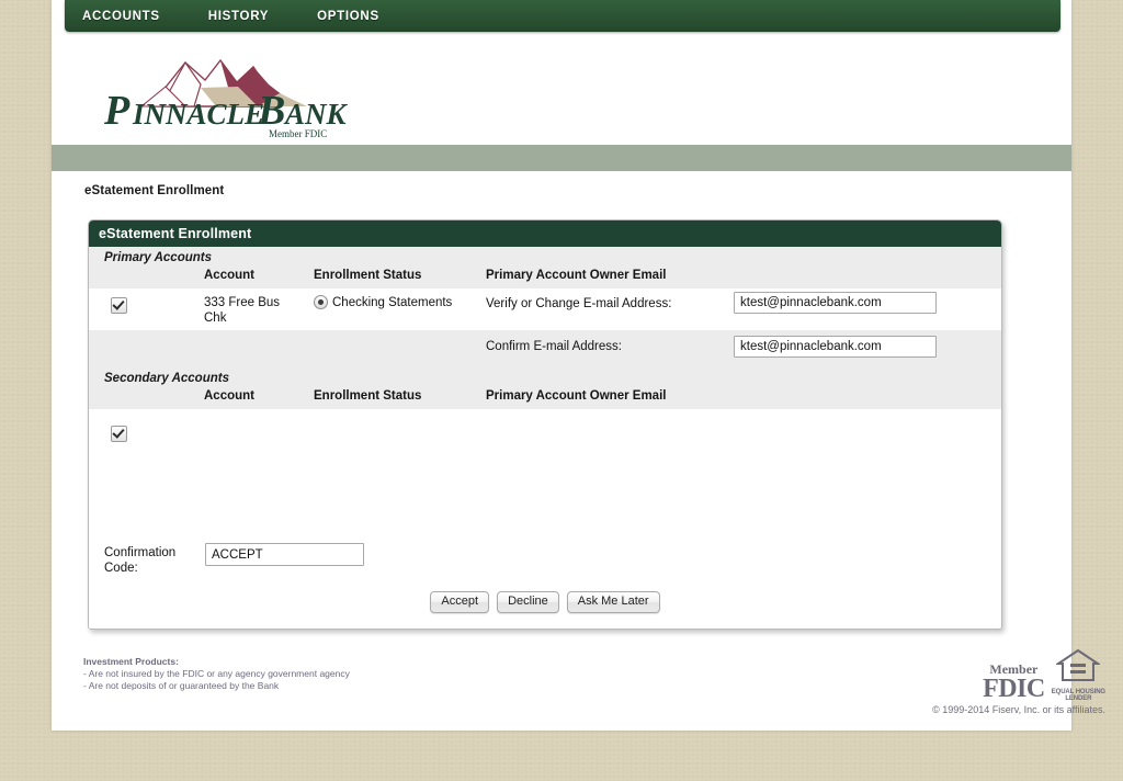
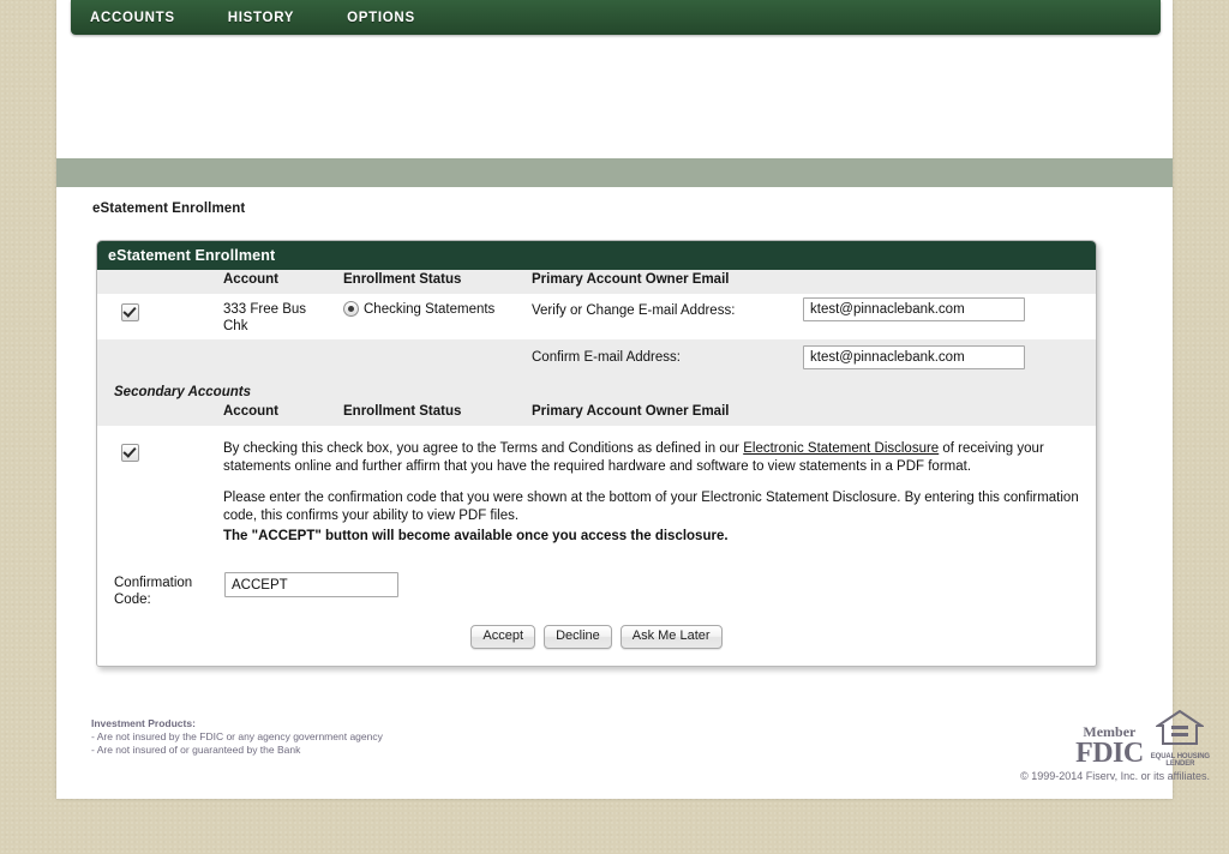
- P
- INNACLE
- B
- ANK
- Member FDIC
  eStatement Enrollment
  eStatement Enrollment
- Primary Accounts
  Account
  Enrollment Status
  Primary Account Owner Email
  333 Free Bus Chk
  Checking Statements
  Verify or Change E-mail Address:
  ktest@pinnaclebank.com
  Confirm E-mail Address:
  ktest@pinnaclebank.com
  Secondary Accounts
  Account
  Enrollment Status
  Primary Account Owner Email
+ By checking this check box, you agree to the Terms and Conditions as defined in our Electronic Statement Disclosure of receiving your statements online and further affirm that you have the required hardware and software to view statements in a PDF format.
+ Please enter the confirmation code that you were shown at the bottom of your Electronic Statement Disclosure. By entering this confirmation code, this confirms your ability to view PDF files.
+ The "ACCEPT" button will become available once you access the disclosure.
  Confirmation
  Code:
  ACCEPT
  Accept
  Decline
  Ask Me Later
  ACCOUNTS
  HISTORY
  OPTIONS
  Investment Products:
  - Are not insured by the FDIC or any agency government agency
- - Are not deposits of or guaranteed by the Bank
+ - Are not insured of or guaranteed by the Bank
  Member
  FDIC
  © 1999-2014 Fiserv, Inc. or its affiliates.
